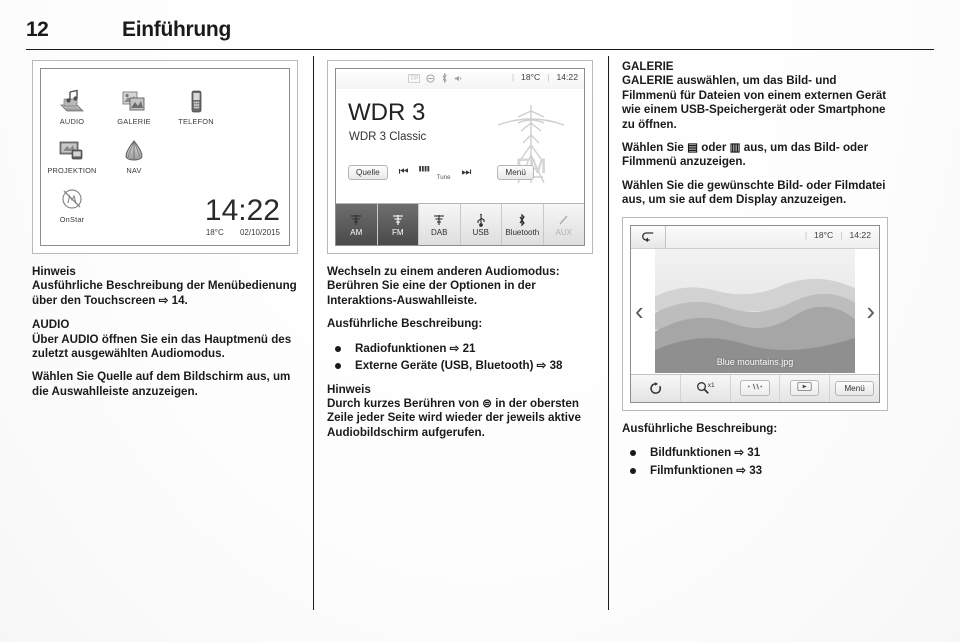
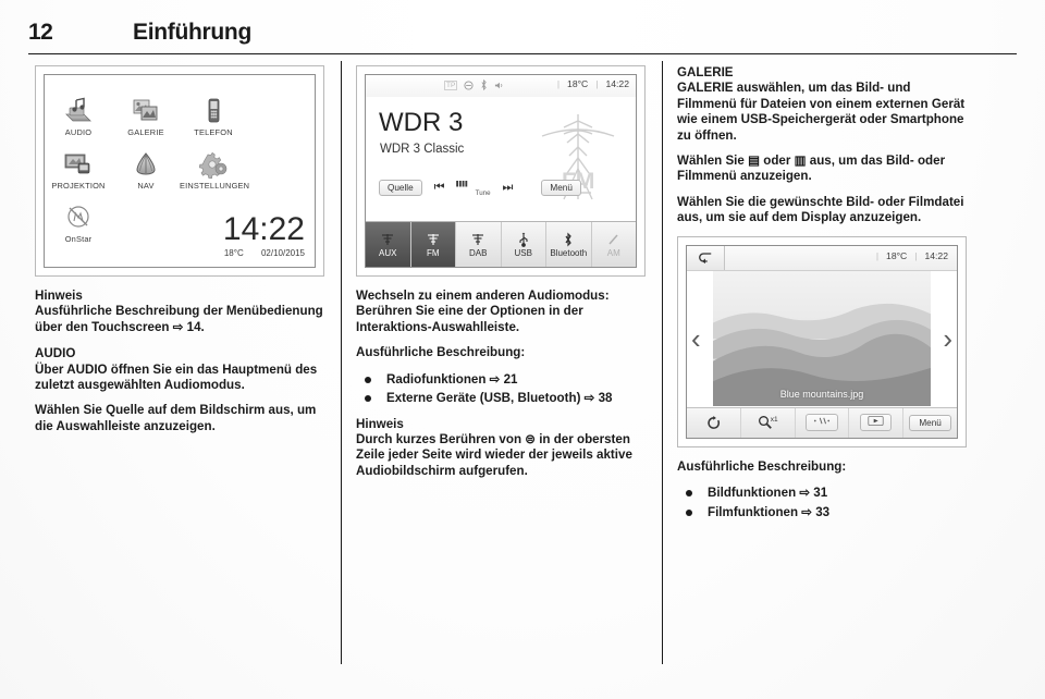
  12
  Einführung
  AUDIO
  GALERIE
  TELEFON
  PROJEKTION
  NAV
+ EINSTELLUNGEN
  OnStar
  14:22
  18°C 02/10/2015
  Hinweis
  Ausführliche Beschreibung der Menübedienung über den Touchscreen ⇨ 14.
  AUDIO
  Über AUDIO öffnen Sie ein das Hauptmenü des zuletzt ausgewählten Audiomodus.
  Wählen Sie Quelle auf dem Bildschirm aus, um die Auswahlleiste anzuzeigen.
  |
  18°C
  |
  14:22
  WDR 3
  WDR 3 Classic
  Quelle
  ⏮
  ⏭
  Menü
- AM
+ AUX
  FM
  DAB
  USB
  Bluetooth
- AUX
+ AM
  Wechseln zu einem anderen Audiomodus: Berühren Sie eine der Optionen in der Interaktions-Auswahlleiste.
  Ausführliche Beschreibung:
  Radiofunktionen ⇨ 21
  Externe Geräte (USB, Bluetooth) ⇨ 38
  Hinweis
  Durch kurzes Berühren von ⊜ in der obersten Zeile jeder Seite wird wieder der jeweils aktive Audiobildschirm aufgerufen.
  GALERIE
  GALERIE auswählen, um das Bild- und Filmmenü für Dateien von einem externen Gerät wie einem USB-Speichergerät oder Smartphone zu öffnen.
  Wählen Sie ▤ oder ▥ aus, um das Bild- oder Filmmenü anzuzeigen.
  Wählen Sie die gewünschte Bild- oder Filmdatei aus, um sie auf dem Display anzuzeigen.
  |
  18°C
  |
  14:22
  ‹
  ›
  Blue mountains.jpg
  Menü
  Ausführliche Beschreibung:
  Bildfunktionen ⇨ 31
  Filmfunktionen ⇨ 33
